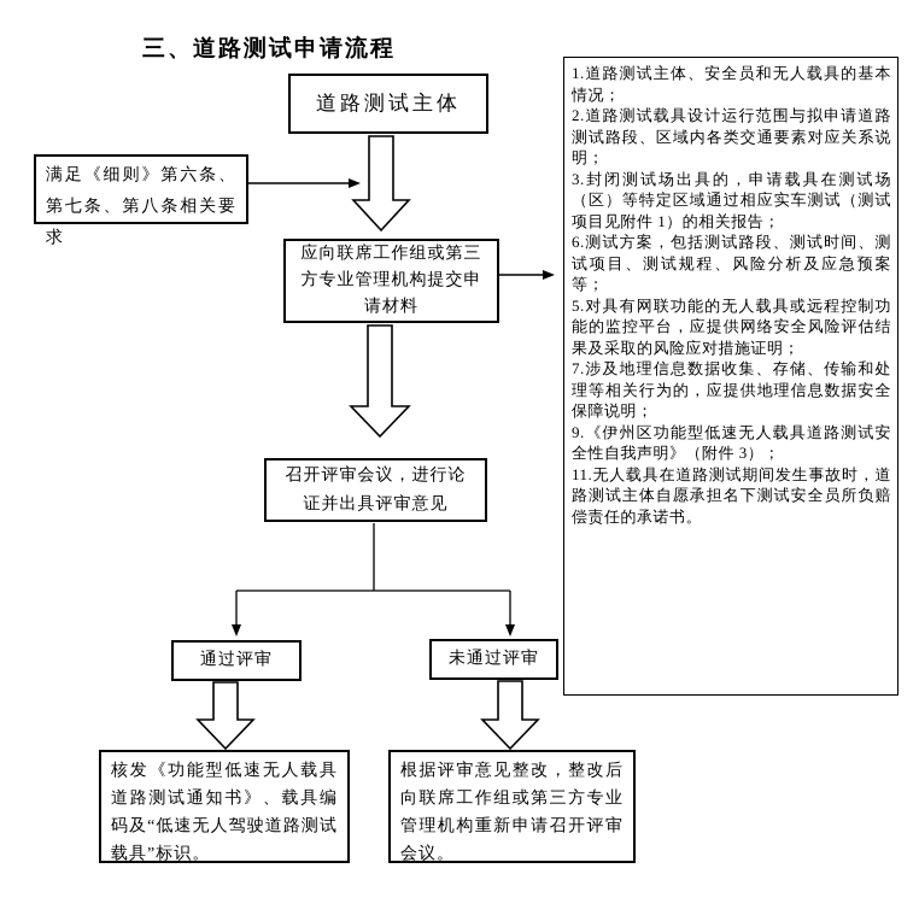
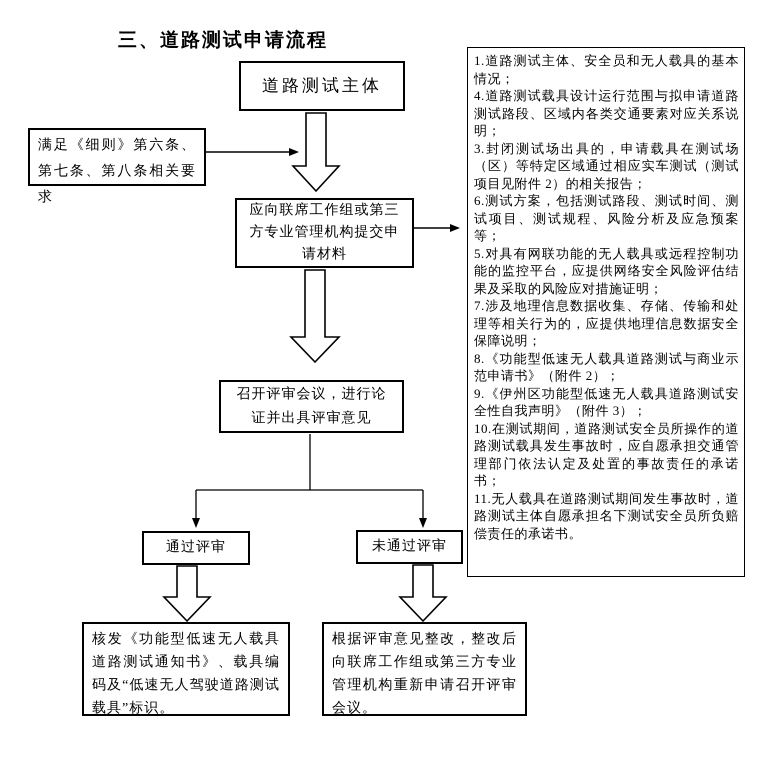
  三、道路测试申请流程
  道路测试主体
  满足《细则》第六条、第七条、第八条相关要求
  应向联席工作组或第三方专业管理机构提交申请材料
  召开评审会议，进行论证并出具评审意见
  通过评审
  未通过评审
  核发《功能型低速无人载具道路测试通知书》、载具编码及“低速无人驾驶道路测试载具”标识。
  根据评审意见整改，整改后向联席工作组或第三方专业管理机构重新申请召开评审会议。
  1.道路测试主体、安全员和无人载具的基本情况；
- 2.道路测试载具设计运行范围与拟申请道路测试路段、区域内各类交通要素对应关系说明；
+ 4.道路测试载具设计运行范围与拟申请道路测试路段、区域内各类交通要素对应关系说明；
- 3.封闭测试场出具的，申请载具在测试场（区）等特定区域通过相应实车测试（测试项目见附件 1）的相关报告；
+ 3.封闭测试场出具的，申请载具在测试场（区）等特定区域通过相应实车测试（测试项目见附件 2）的相关报告；
  6.测试方案，包括测试路段、测试时间、测试项目、测试规程、风险分析及应急预案等；
  5.对具有网联功能的无人载具或远程控制功能的监控平台，应提供网络安全风险评估结果及采取的风险应对措施证明；
  7.涉及地理信息数据收集、存储、传输和处理等相关行为的，应提供地理信息数据安全保障说明；
+ 8.《功能型低速无人载具道路测试与商业示范申请书》（附件 2）；
  9.《伊州区功能型低速无人载具道路测试安全性自我声明》（附件 3）；
+ 10.在测试期间，道路测试安全员所操作的道路测试载具发生事故时，应自愿承担交通管理部门依法认定及处置的事故责任的承诺书；
  11.无人载具在道路测试期间发生事故时，道路测试主体自愿承担名下测试安全员所负赔偿责任的承诺书。
